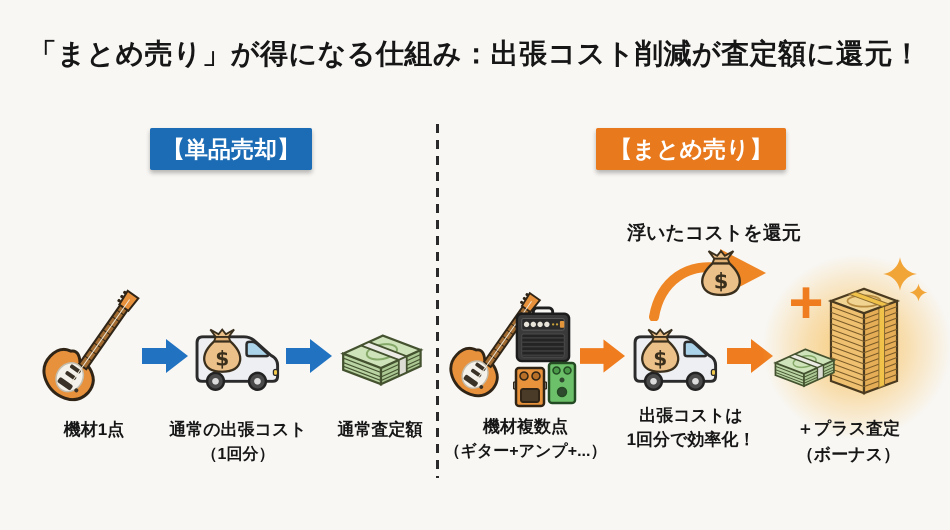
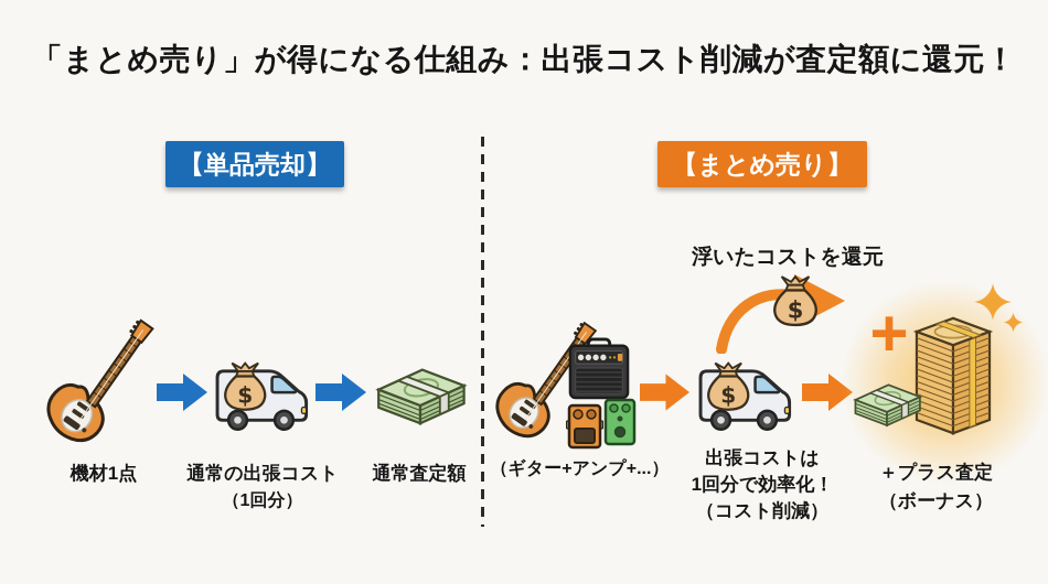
  「まとめ売り」が得になる仕組み：出張コスト削減が査定額に還元！
  【単品売却】
  機材1点
  通常の出張コスト
  （1回分）
  通常査定額
  【まとめ売り】
  浮いたコストを還元
  +
- 機材複数点
  （ギター+アンプ+...）
  出張コストは
  1回分で効率化！
+ （コスト削減）
  ＋プラス査定
  （ボーナス）
